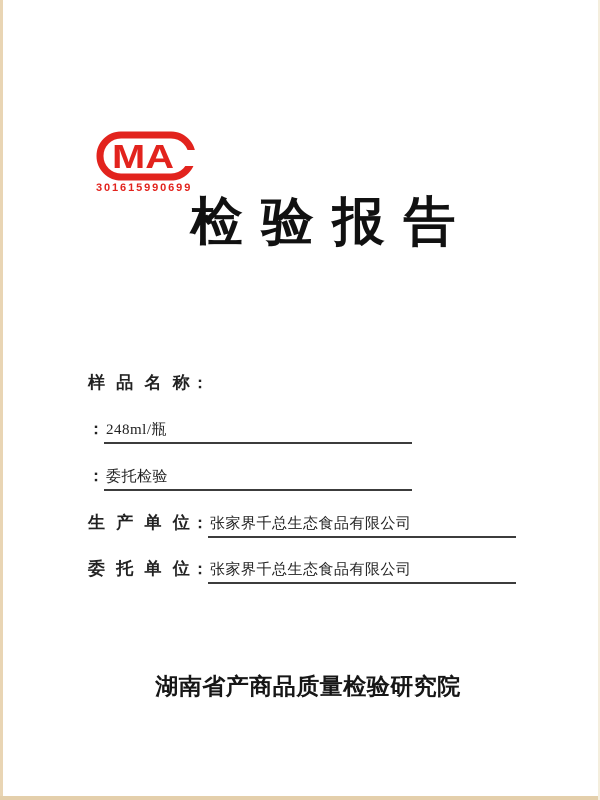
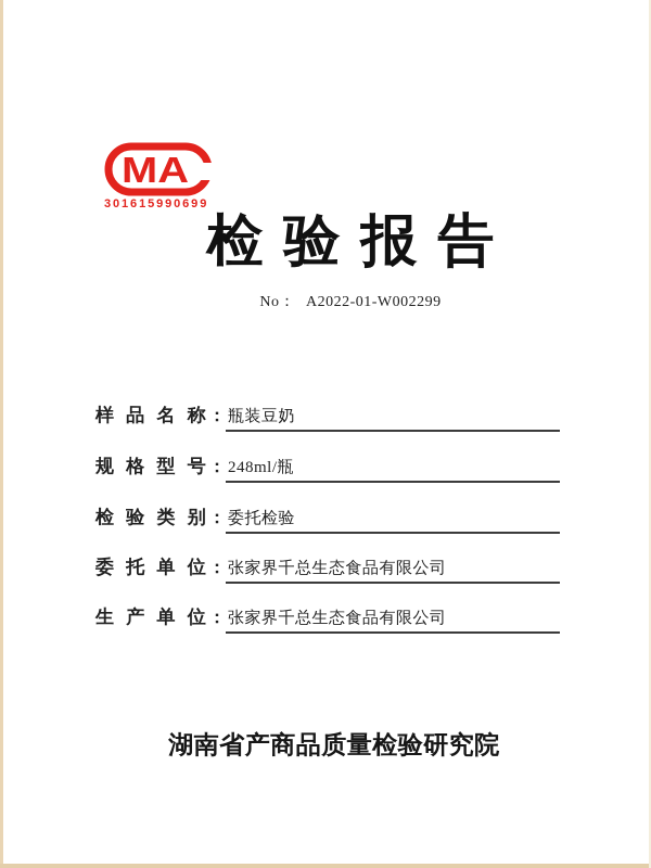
  MA
  301615990699
  检 验 报 告
+ No： A2022-01-W002299
  样 品 名 称
  ：
+ 瓶装豆奶
+ 规 格 型 号
  ：
  248ml/瓶
+ 检 验 类 别
  ：
  委托检验
- 生 产 单 位
+ 委 托 单 位
  ：
  张家界千总生态食品有限公司
- 委 托 单 位
+ 生 产 单 位
  ：
  张家界千总生态食品有限公司
  湖南省产商品质量检验研究院
